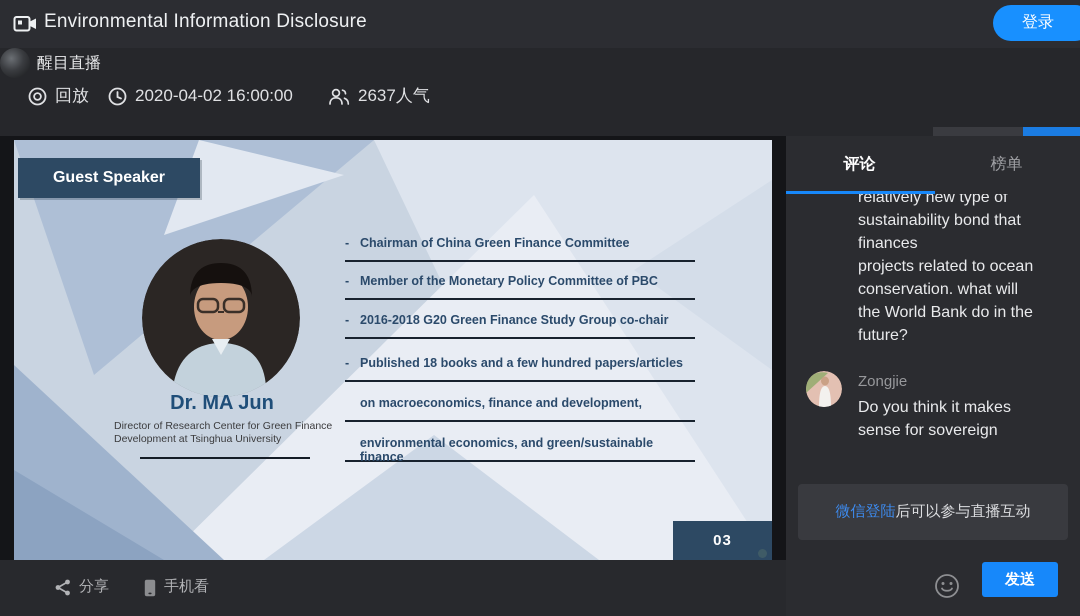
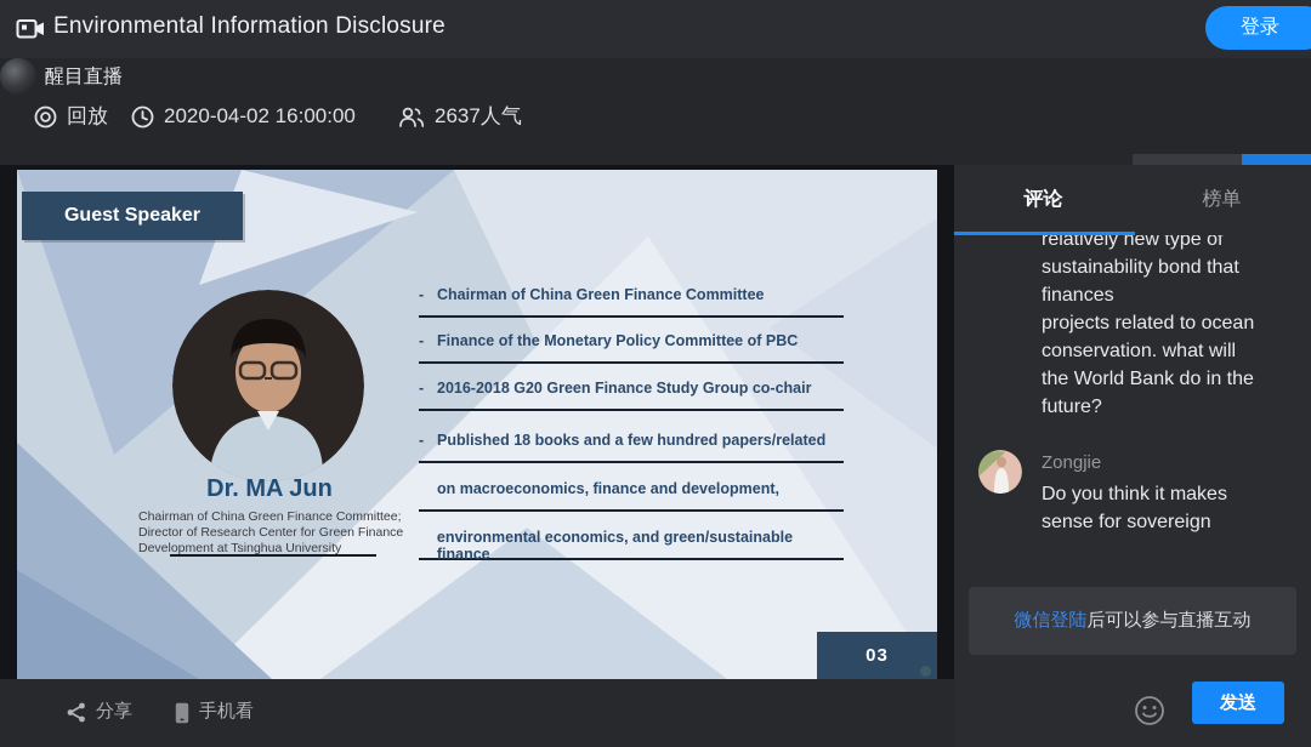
  Environmental Information Disclosure
  登录
  回放
  2020-04-02 16:00:00
  2637人气
  醒目直播
  Guest Speaker
  Dr. MA Jun
+ Chairman of China Green Finance Committee;
  Director of Research Center for Green Finance
  Development at Tsinghua University
  -
  Chairman of China Green Finance Committee
  -
- Member of the Monetary Policy Committee of PBC
+ Finance of the Monetary Policy Committee of PBC
  -
  2016-2018 G20 Green Finance Study Group co-chair
  -
- Published 18 books and a few hundred papers/articles
+ Published 18 books and a few hundred papers/related
  on macroeconomics, finance and development,
  environmental economics, and green/sustainable finance
  03
  分享
  手机看
  评论
  榜单
  relatively new type of
  sustainability bond that
  finances
  projects related to ocean
  conservation. what will
  the World Bank do in the
  future?
  Zongjie
  Do you think it makes
  sense for sovereign
  微信登陆后可以参与直播互动
  发送
